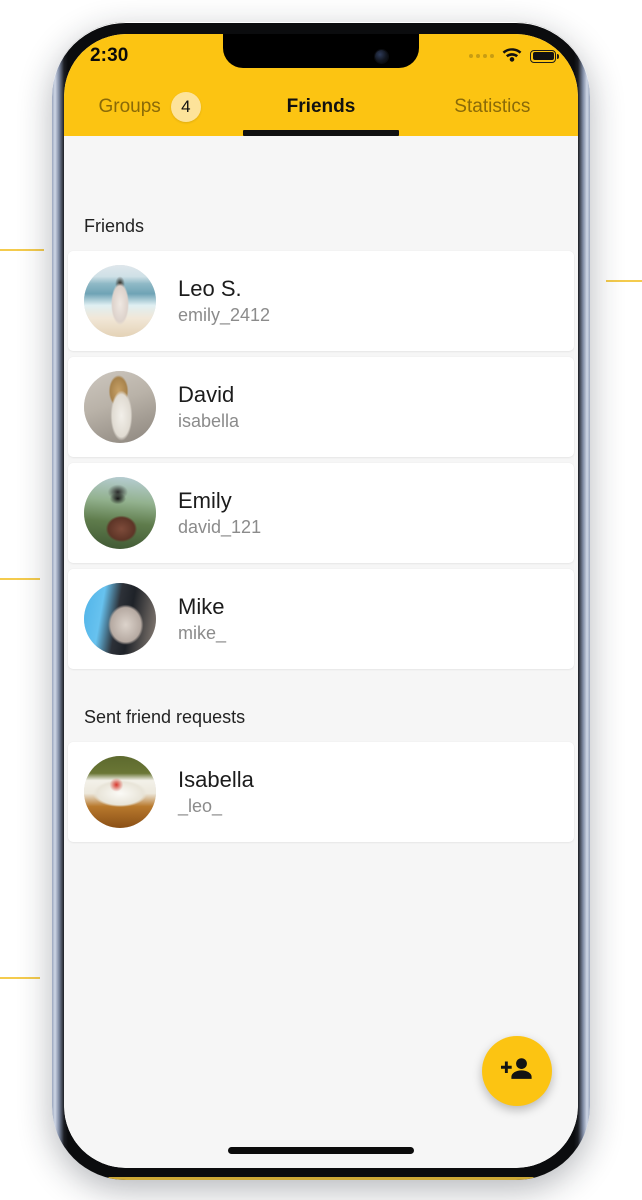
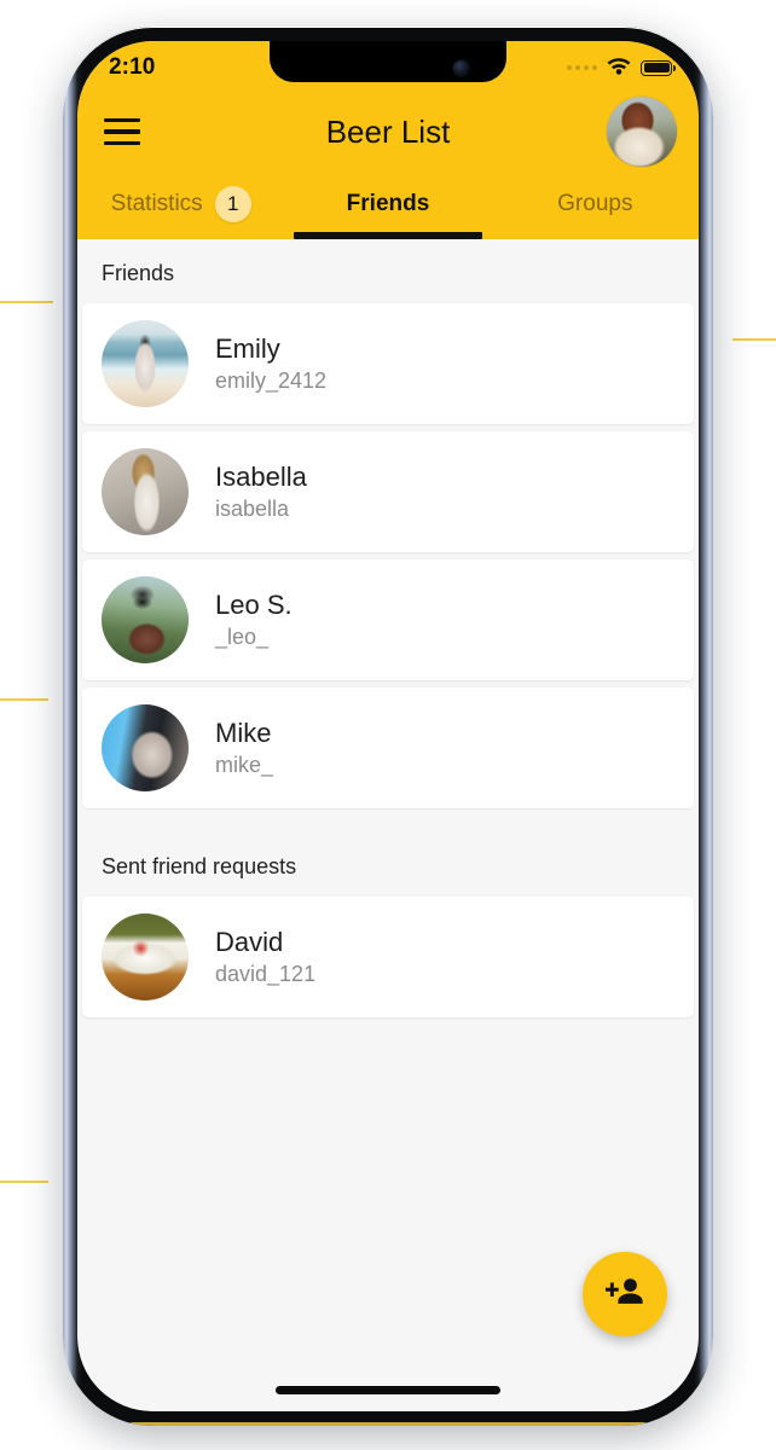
- 2:30
+ 2:10
+ Beer List
- Groups
+ Statistics
- 4
+ 1
  Friends
- Statistics
+ Groups
  Friends
- Leo S.
+ Emily
  emily_2412
- David
+ Isabella
  isabella
- Emily
+ Leo S.
- david_121
+ _leo_
  Mike
  mike_
  Sent friend requests
- Isabella
+ David
- _leo_
+ david_121
